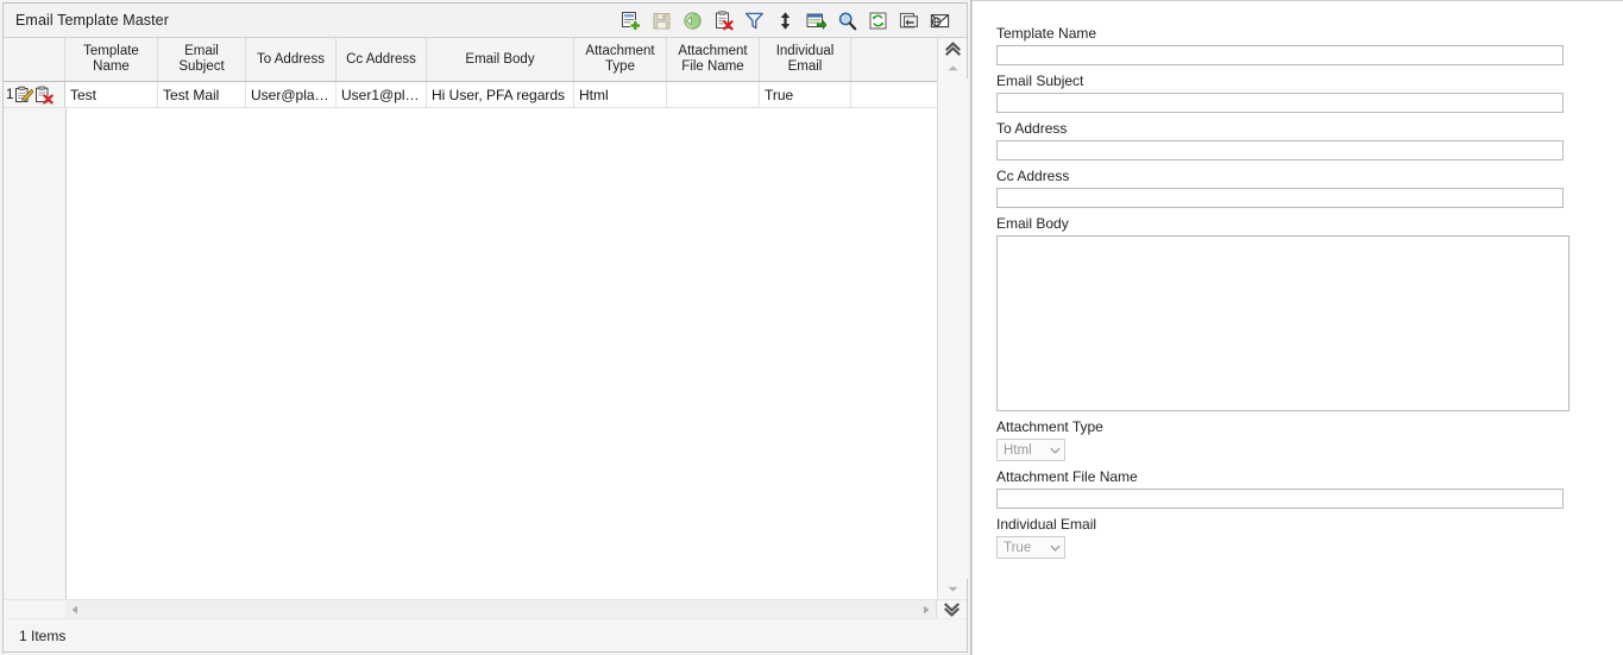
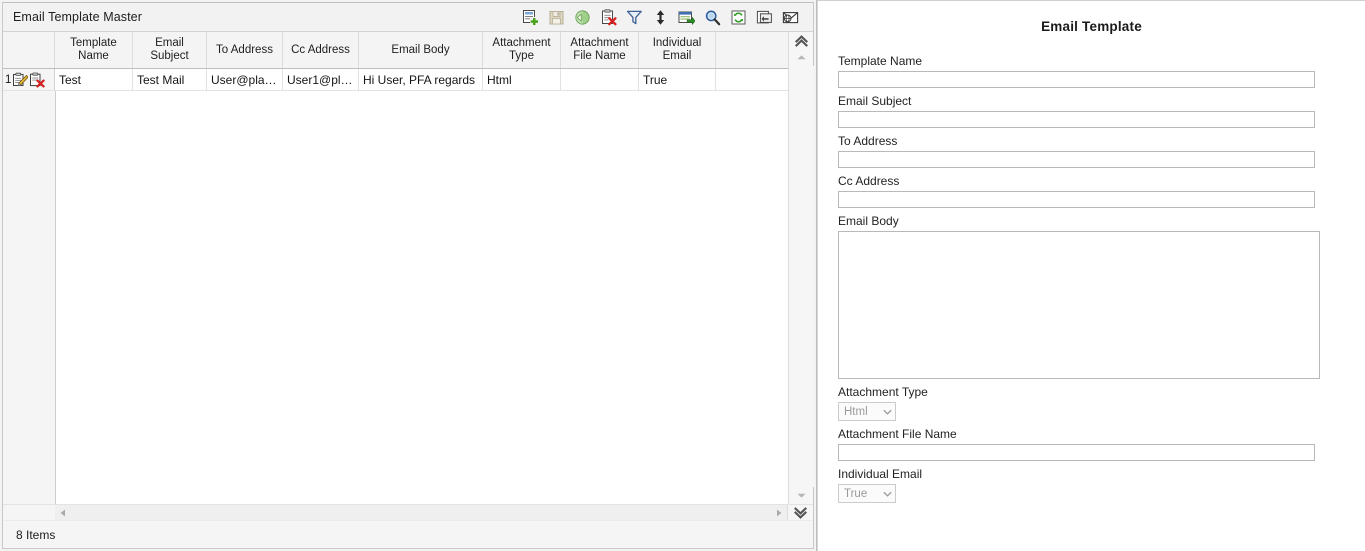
  Email Template Master
  Template Name
  Email Subject
  To Address
  Cc Address
  Email Body
  Attachment Type
  Attachment File Name
  Individual Email
  1
  Test
  Test Mail
  User@pla…
  User1@pl…
  Hi User, PFA regards
  Html
  True
- 1 Items
+ 8 Items
+ Email Template
  Template Name
  Email Subject
  To Address
  Cc Address
  Email Body
  Attachment Type
  Html
  Attachment File Name
  Individual Email
  True
